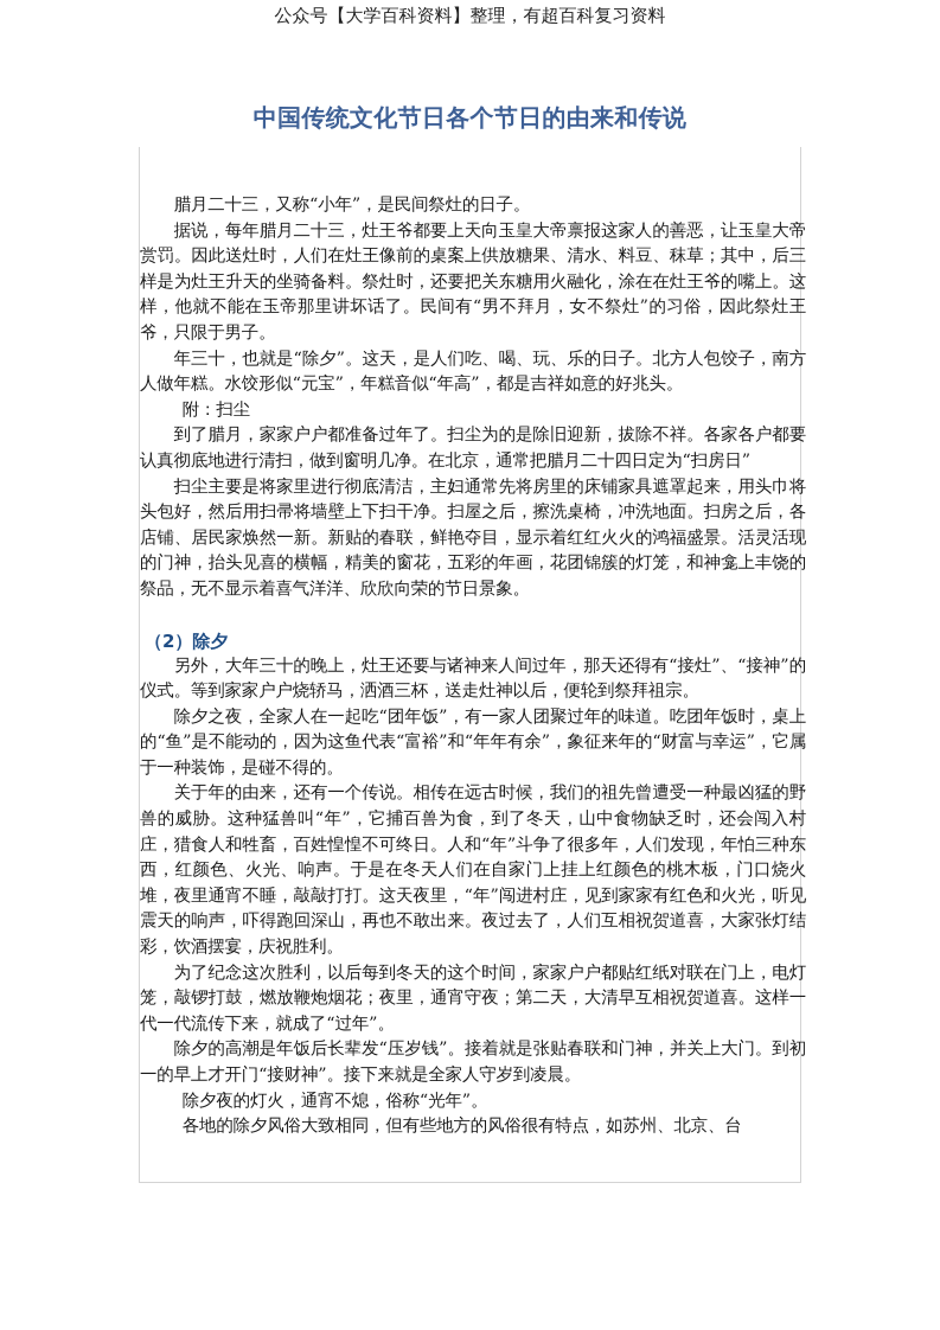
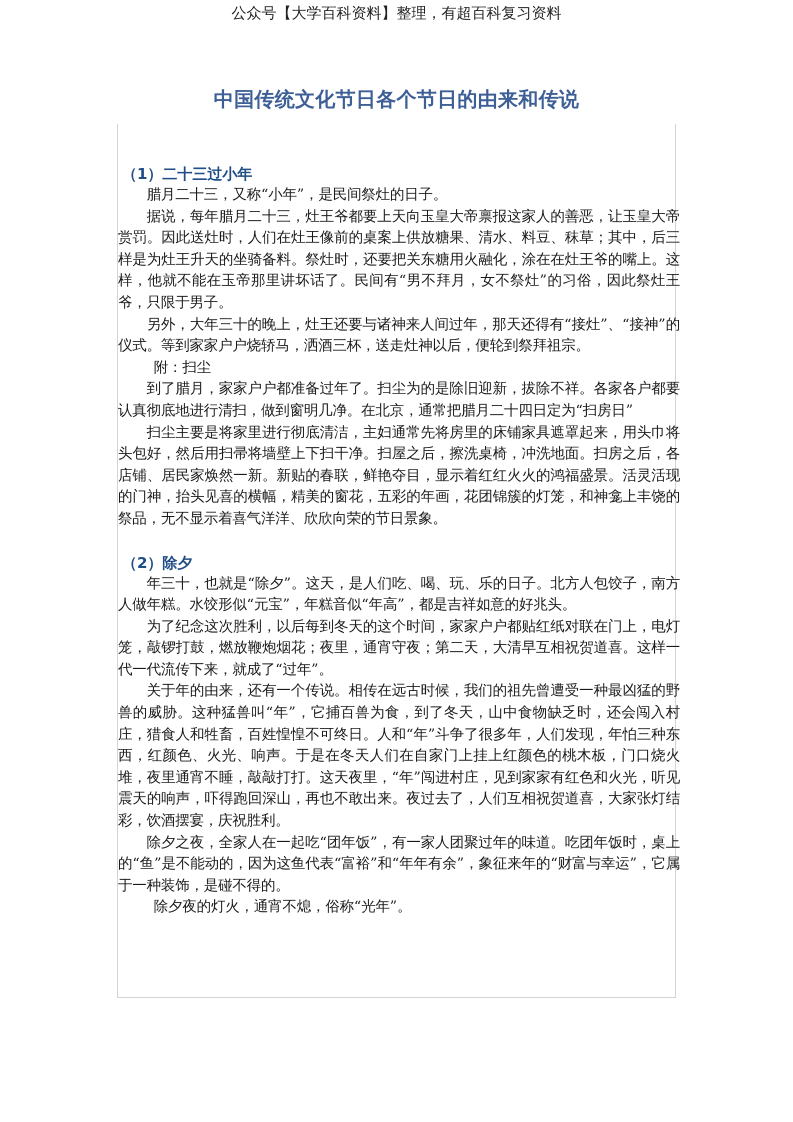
  公众号【大学百科资料】整理，有超百科复习资料
  中国传统文化节日各个节日的由来和传说
+ （1）二十三过小年
  腊月二十三，又称“小年”，是民间祭灶的日子。
  据说，每年腊月二十三，灶王爷都要上天向玉皇大帝禀报这家人的善恶，让玉皇大帝赏罚。因此送灶时，人们在灶王像前的桌案上供放糖果、清水、料豆、秣草；其中，后三样是为灶王升天的坐骑备料。祭灶时，还要把关东糖用火融化，涂在在灶王爷的嘴上。这样，他就不能在玉帝那里讲坏话了。民间有“男不拜月，女不祭灶”的习俗，因此祭灶王爷，只限于男子。
- 年三十，也就是“除夕”。这天，是人们吃、喝、玩、乐的日子。北方人包饺子，南方人做年糕。水饺形似“元宝”，年糕音似“年高”，都是吉祥如意的好兆头。
+ 另外，大年三十的晚上，灶王还要与诸神来人间过年，那天还得有“接灶”、“接神”的仪式。等到家家户户烧轿马，洒酒三杯，送走灶神以后，便轮到祭拜祖宗。
  附：扫尘
  到了腊月，家家户户都准备过年了。扫尘为的是除旧迎新，拔除不祥。各家各户都要认真彻底地进行清扫，做到窗明几净。在北京，通常把腊月二十四日定为“扫房日”
  扫尘主要是将家里进行彻底清洁，主妇通常先将房里的床铺家具遮罩起来，用头巾将头包好，然后用扫帚将墙壁上下扫干净。扫屋之后，擦洗桌椅，冲洗地面。扫房之后，各店铺、居民家焕然一新。新贴的春联，鲜艳夺目，显示着红红火火的鸿福盛景。活灵活现的门神，抬头见喜的横幅，精美的窗花，五彩的年画，花团锦簇的灯笼，和神龛上丰饶的祭品，无不显示着喜气洋洋、欣欣向荣的节日景象。
  （2）除夕
- 另外，大年三十的晚上，灶王还要与诸神来人间过年，那天还得有“接灶”、“接神”的仪式。等到家家户户烧轿马，洒酒三杯，送走灶神以后，便轮到祭拜祖宗。
+ 年三十，也就是“除夕”。这天，是人们吃、喝、玩、乐的日子。北方人包饺子，南方人做年糕。水饺形似“元宝”，年糕音似“年高”，都是吉祥如意的好兆头。
- 除夕之夜，全家人在一起吃“团年饭”，有一家人团聚过年的味道。吃团年饭时，桌上的“鱼”是不能动的，因为这鱼代表“富裕”和“年年有余”，象征来年的“财富与幸运”，它属于一种装饰，是碰不得的。
+ 为了纪念这次胜利，以后每到冬天的这个时间，家家户户都贴红纸对联在门上，电灯笼，敲锣打鼓，燃放鞭炮烟花；夜里，通宵守夜；第二天，大清早互相祝贺道喜。这样一代一代流传下来，就成了“过年”。
  关于年的由来，还有一个传说。相传在远古时候，我们的祖先曾遭受一种最凶猛的野兽的威胁。这种猛兽叫“年”，它捕百兽为食，到了冬天，山中食物缺乏时，还会闯入村庄，猎食人和牲畜，百姓惶惶不可终日。人和“年”斗争了很多年，人们发现，年怕三种东西，红颜色、火光、响声。于是在冬天人们在自家门上挂上红颜色的桃木板，门口烧火堆，夜里通宵不睡，敲敲打打。这天夜里，“年”闯进村庄，见到家家有红色和火光，听见震天的响声，吓得跑回深山，再也不敢出来。夜过去了，人们互相祝贺道喜，大家张灯结彩，饮酒摆宴，庆祝胜利。
- 为了纪念这次胜利，以后每到冬天的这个时间，家家户户都贴红纸对联在门上，电灯笼，敲锣打鼓，燃放鞭炮烟花；夜里，通宵守夜；第二天，大清早互相祝贺道喜。这样一代一代流传下来，就成了“过年”。
+ 除夕之夜，全家人在一起吃“团年饭”，有一家人团聚过年的味道。吃团年饭时，桌上的“鱼”是不能动的，因为这鱼代表“富裕”和“年年有余”，象征来年的“财富与幸运”，它属于一种装饰，是碰不得的。
- 除夕的高潮是年饭后长辈发“压岁钱”。接着就是张贴春联和门神，并关上大门。到初一的早上才开门“接财神”。接下来就是全家人守岁到凌晨。
  除夕夜的灯火，通宵不熄，俗称“光年”。
- 各地的除夕风俗大致相同，但有些地方的风俗很有特点，如苏州、北京、台
